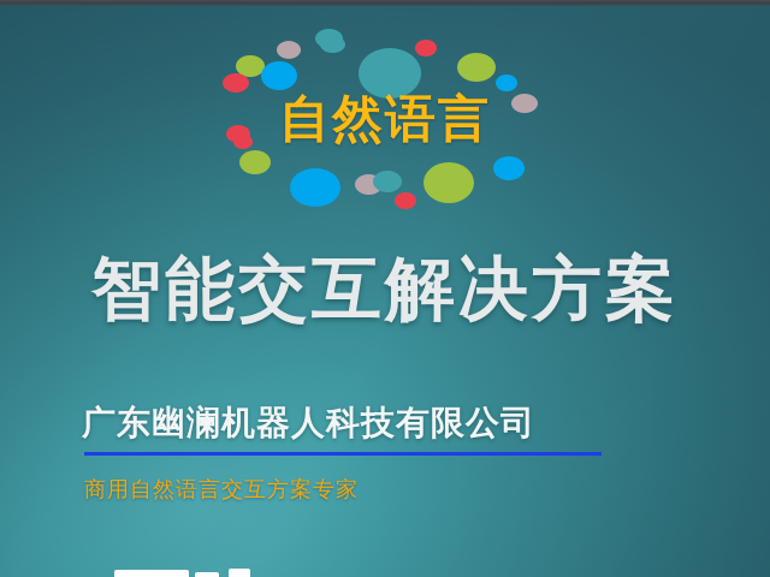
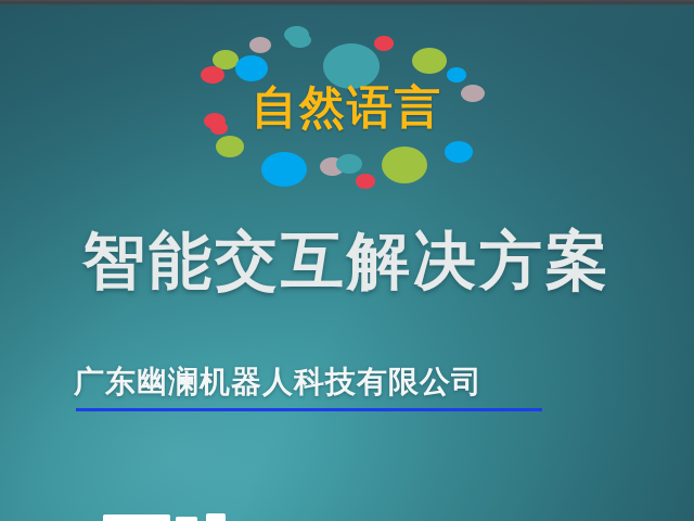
  自然语言
  智能交互解决方案
  广东幽澜机器人科技有限公司
- 商用自然语言交互方案专家
